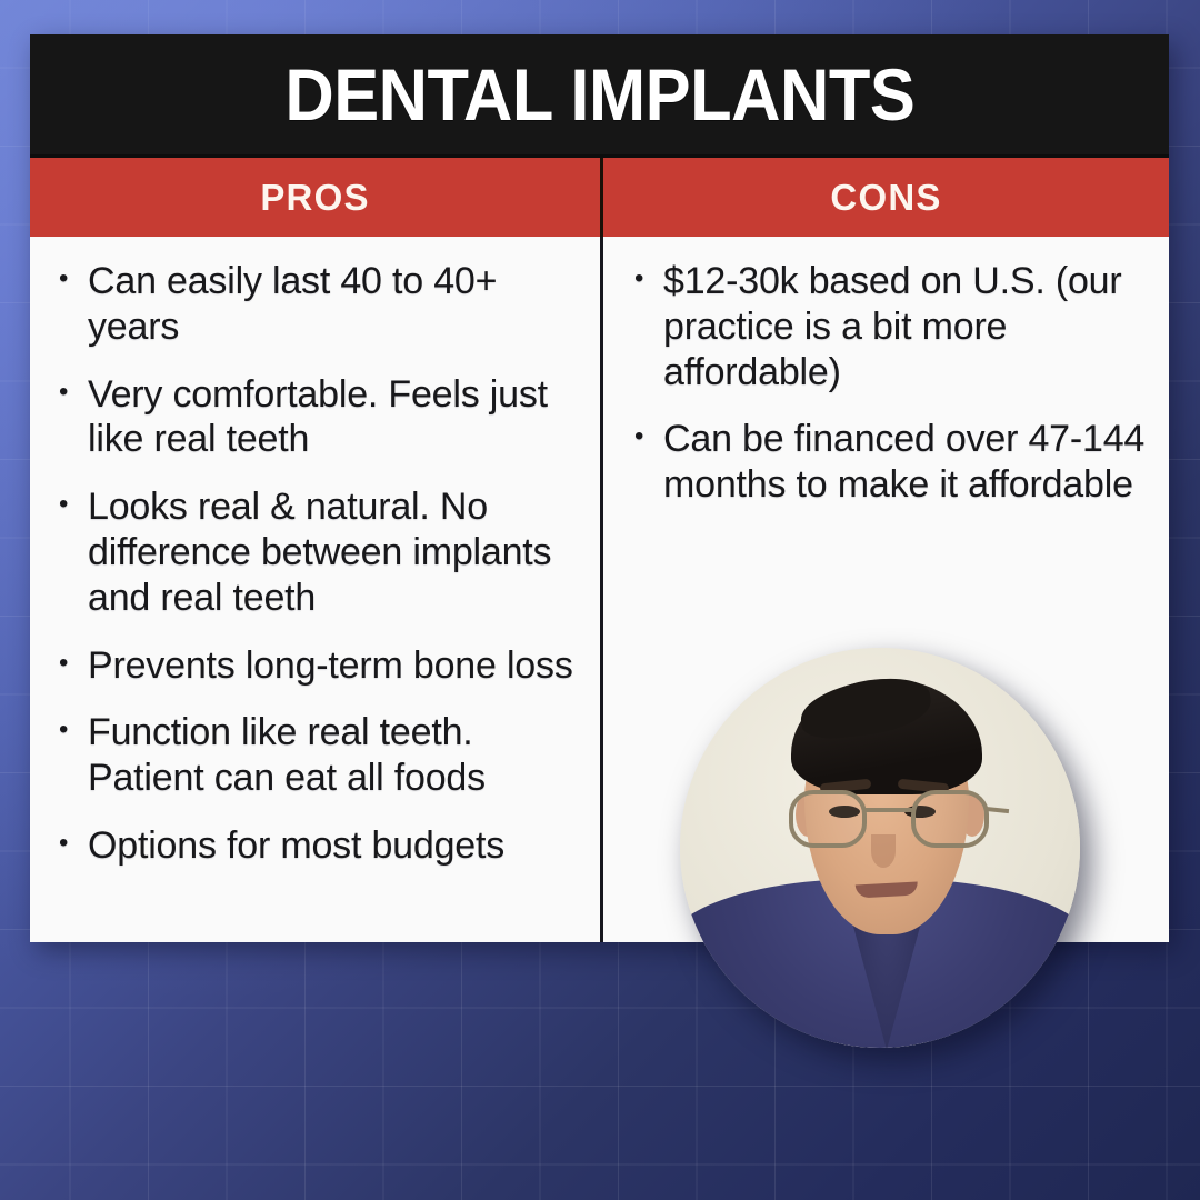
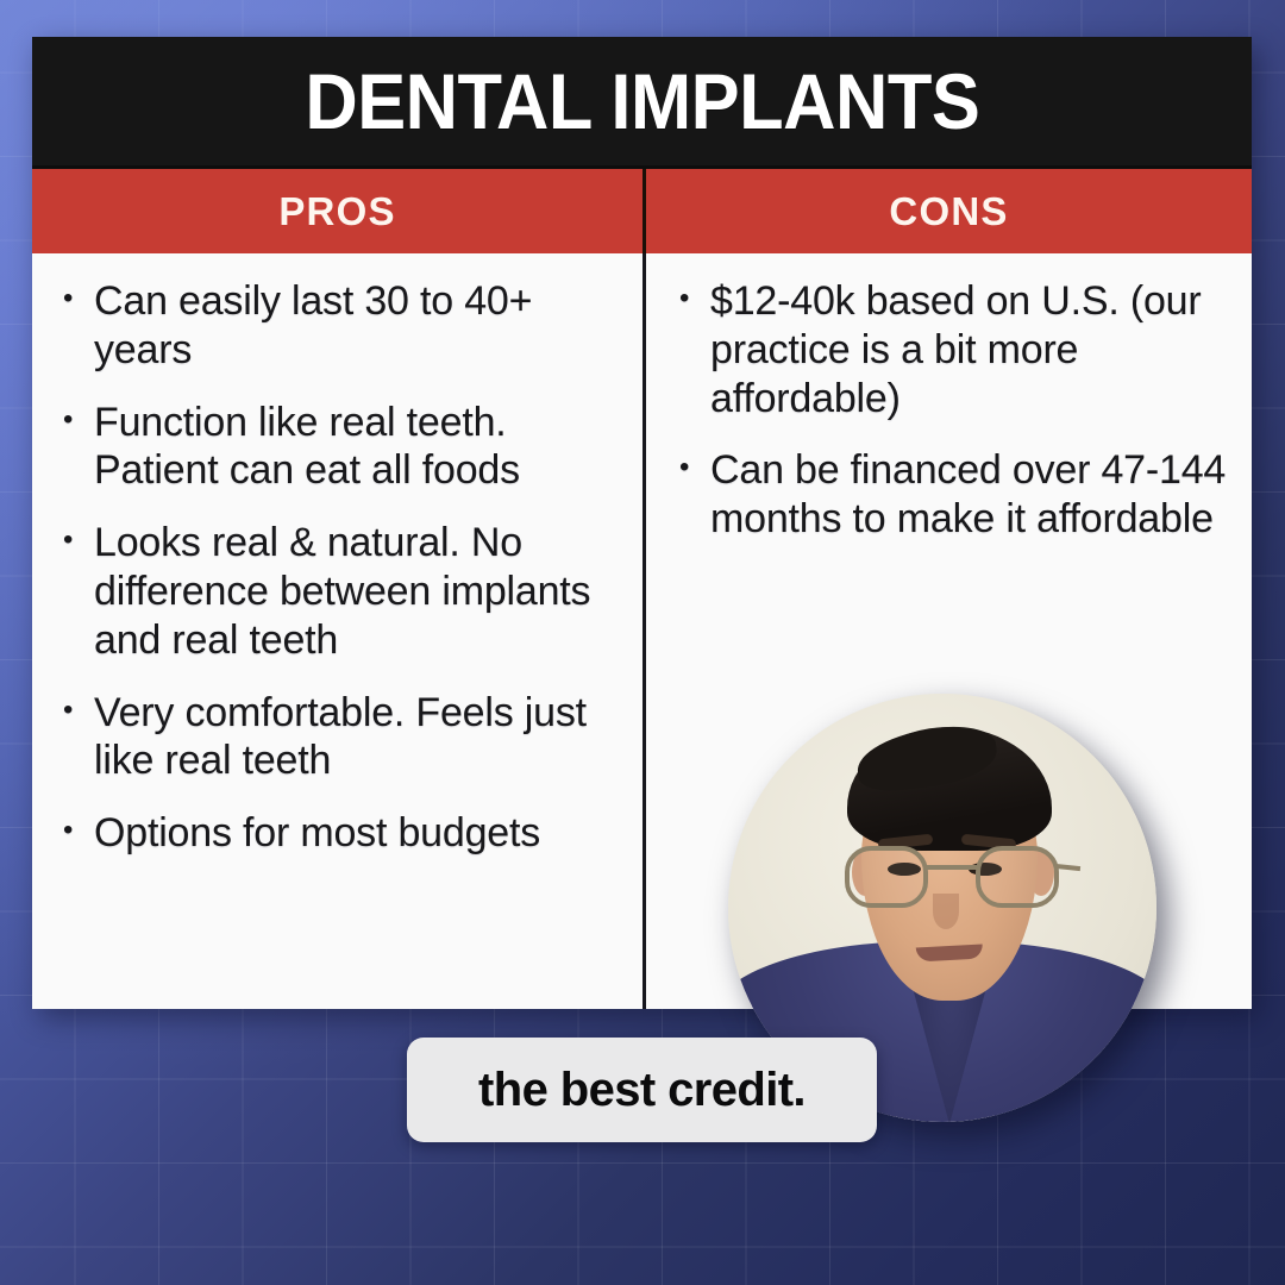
  DENTAL IMPLANTS
  PROS
  CONS
- Can easily last 40 to 40+ years
+ Can easily last 30 to 40+ years
- Very comfortable. Feels just like real teeth
+ Function like real teeth. Patient can eat all foods
  Looks real & natural. No difference between implants and real teeth
- Prevents long-term bone loss
- Function like real teeth. Patient can eat all foods
+ Very comfortable. Feels just like real teeth
  Options for most budgets
- $12-30k based on U.S. (our practice is a bit more affordable)
+ $12-40k based on U.S. (our practice is a bit more affordable)
  Can be financed over 47-144 months to make it affordable
+ the best credit.
